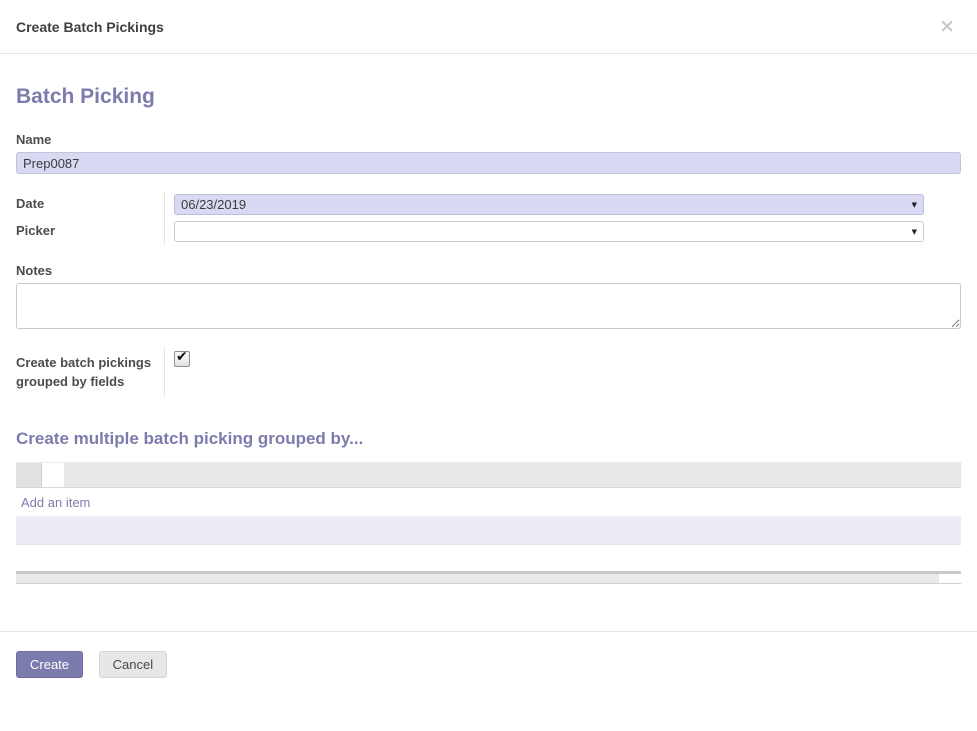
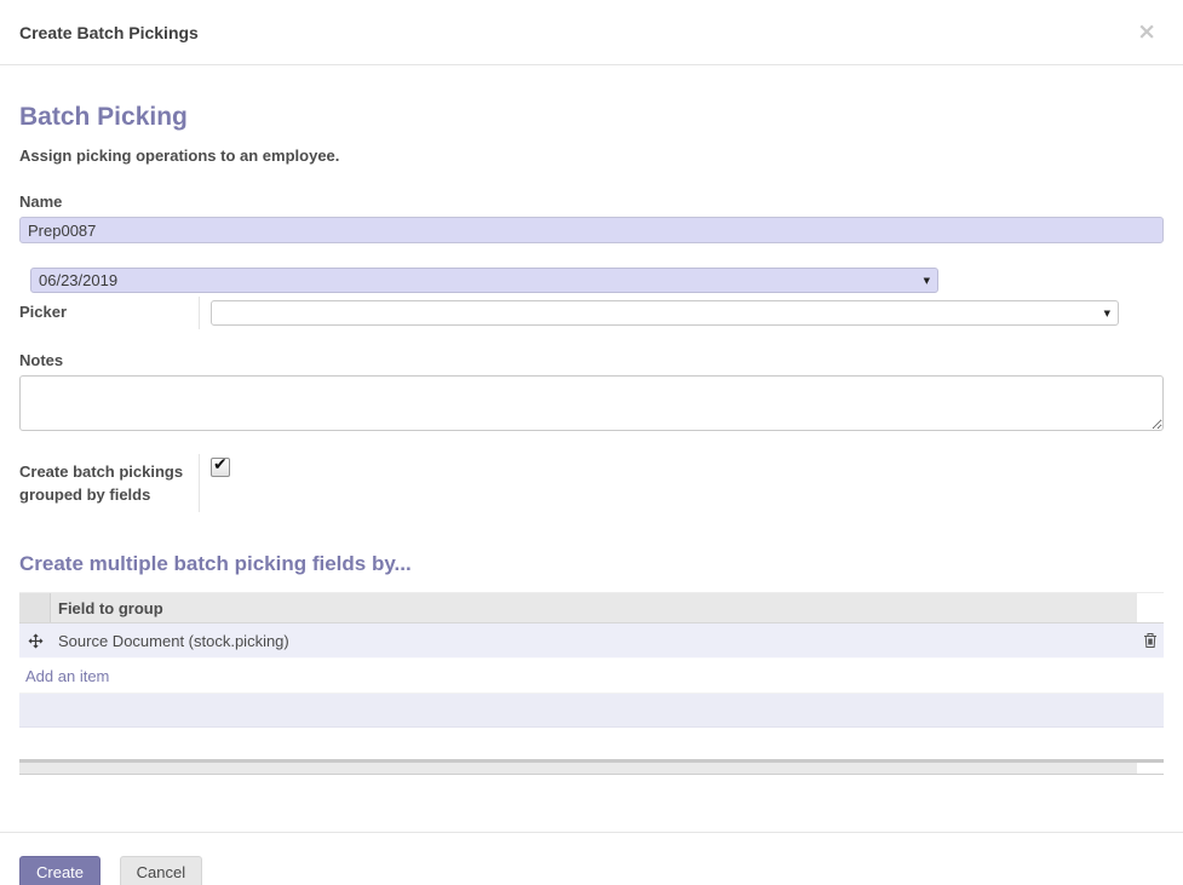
  Create Batch Pickings
  ×
  Batch Picking
+ Assign picking operations to an employee.
  Name
  Prep0087
- Date
  06/23/2019
  ▼
  Picker
  ▼
  Notes
  Create batch pickings grouped by fields
  ✔
- Create multiple batch picking grouped by...
+ Create multiple batch picking fields by...
+ Field to group
+ Source Document (stock.picking)
  Add an item
  Create Cancel
